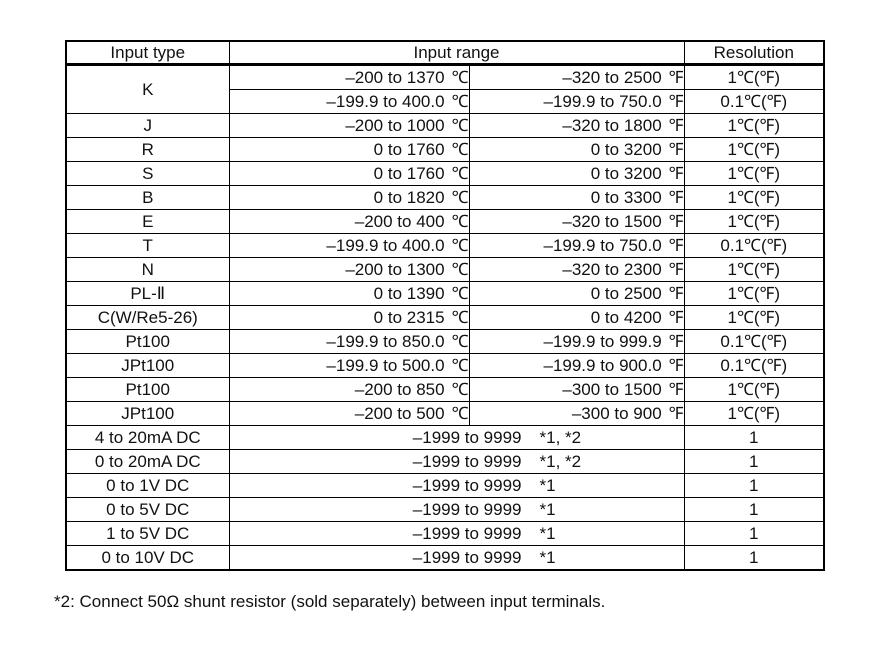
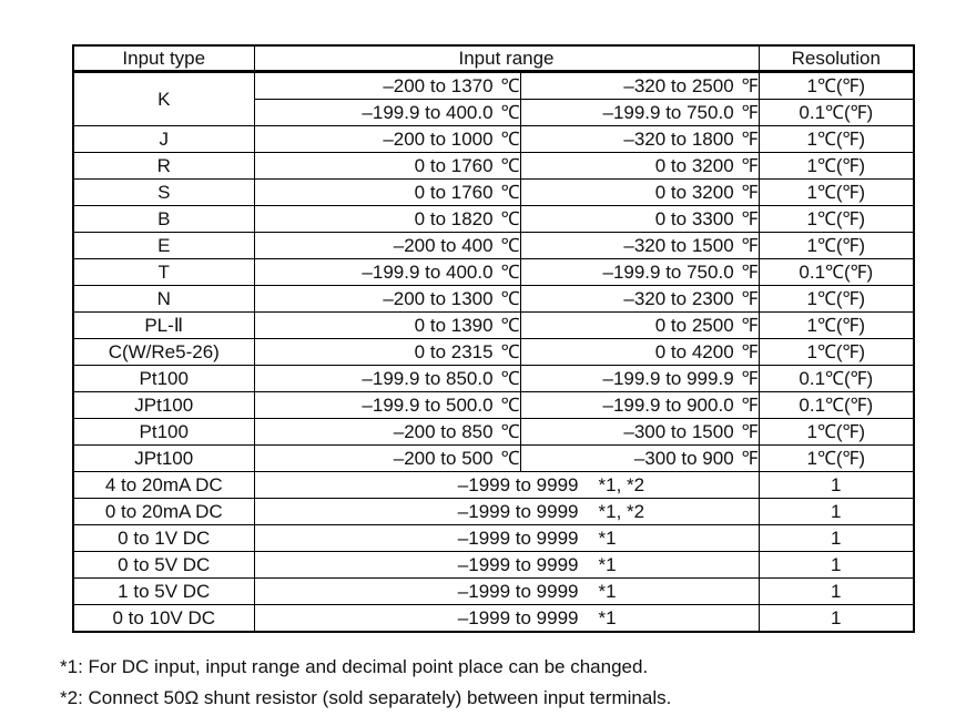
  Input type	Input range	Resolution
  K	–200 to 1370 ℃	–320 to 2500 ℉	1℃(℉)
  –199.9 to 400.0 ℃	–199.9 to 750.0 ℉	0.1℃(℉)
  J	–200 to 1000 ℃	–320 to 1800 ℉	1℃(℉)
  R	0 to 1760 ℃	0 to 3200 ℉	1℃(℉)
  S	0 to 1760 ℃	0 to 3200 ℉	1℃(℉)
  B	0 to 1820 ℃	0 to 3300 ℉	1℃(℉)
  E	–200 to 400 ℃	–320 to 1500 ℉	1℃(℉)
  T	–199.9 to 400.0 ℃	–199.9 to 750.0 ℉	0.1℃(℉)
  N	–200 to 1300 ℃	–320 to 2300 ℉	1℃(℉)
  PL-Ⅱ	0 to 1390 ℃	0 to 2500 ℉	1℃(℉)
  C(W/Re5-26)	0 to 2315 ℃	0 to 4200 ℉	1℃(℉)
  Pt100	–199.9 to 850.0 ℃	–199.9 to 999.9 ℉	0.1℃(℉)
  JPt100	–199.9 to 500.0 ℃	–199.9 to 900.0 ℉	0.1℃(℉)
  Pt100	–200 to 850 ℃	–300 to 1500 ℉	1℃(℉)
  JPt100	–200 to 500 ℃	–300 to 900 ℉	1℃(℉)
  4 to 20mA DC	–1999 to 9999 *1, *2	1
  0 to 20mA DC	–1999 to 9999 *1, *2	1
  0 to 1V DC	–1999 to 9999 *1	1
  0 to 5V DC	–1999 to 9999 *1	1
  1 to 5V DC	–1999 to 9999 *1	1
  0 to 10V DC	–1999 to 9999 *1	1
+ *1: For DC input, input range and decimal point place can be changed.
  *2: Connect 50Ω shunt resistor (sold separately) between input terminals.
